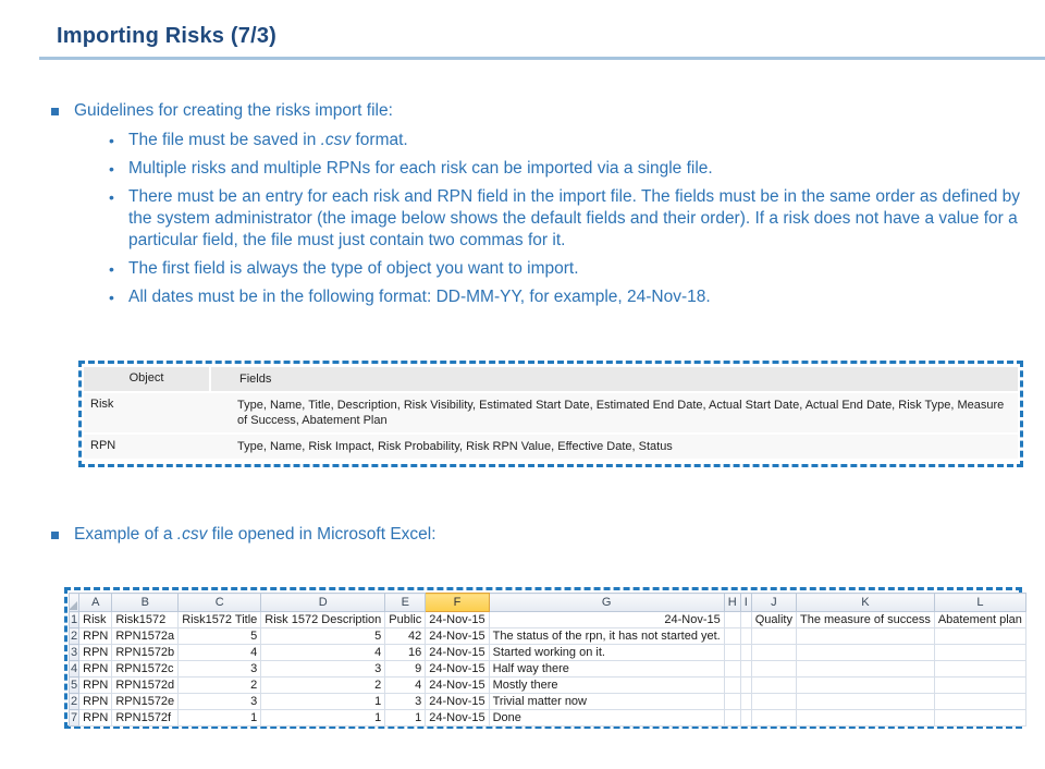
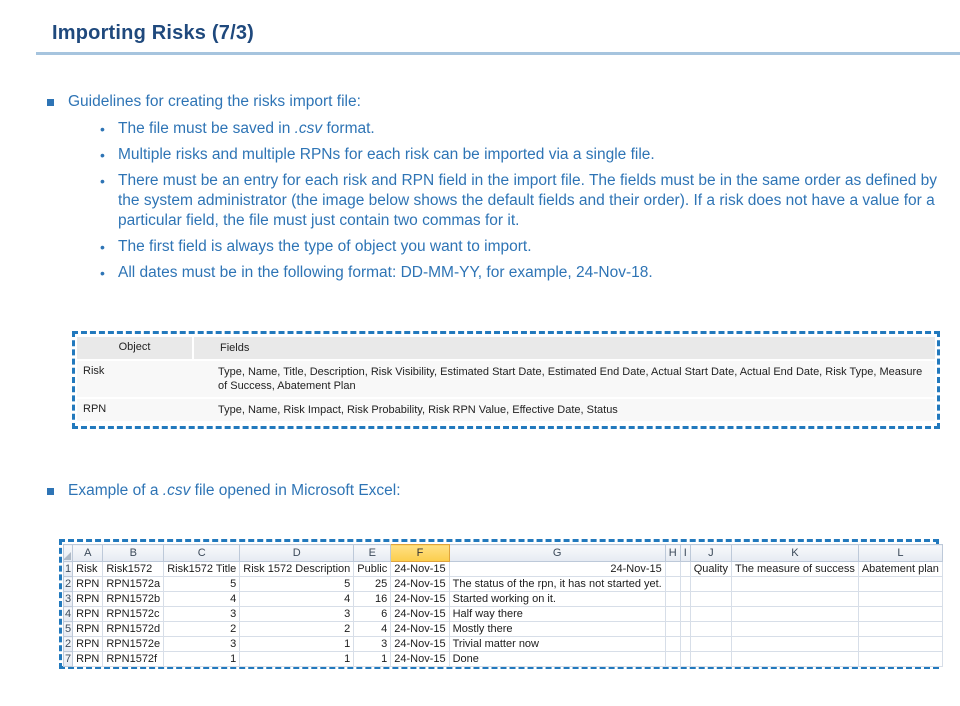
  Importing Risks (7/3)
  Guidelines for creating the risks import file:
  •
  The file must be saved in .csv format.
  •
  Multiple risks and multiple RPNs for each risk can be imported via a single file.
  •
  There must be an entry for each risk and RPN field in the import file. The fields must be in the same order as defined by the system administrator (the image below shows the default fields and their order). If a risk does not have a value for a particular field, the file must just contain two commas for it.
  •
  The first field is always the type of object you want to import.
  •
  All dates must be in the following format: DD-MM-YY, for example, 24-Nov-18.
  Object
  Fields
  Risk
  Type, Name, Title, Description, Risk Visibility, Estimated Start Date, Estimated End Date, Actual Start Date, Actual End Date, Risk Type, Measure of Success, Abatement Plan
  RPN
  Type, Name, Risk Impact, Risk Probability, Risk RPN Value, Effective Date, Status
  Example of a .csv file opened in Microsoft Excel:
  	A	B	C	D	E	F	G	H	I	J	K	L
  1	Risk	Risk1572	Risk1572 Title	Risk 1572 Description	Public	24-Nov-15	24-Nov-15			Quality	The measure of success	Abatement plan
- 2	RPN	RPN1572a	5	5	42	24-Nov-15	The status of the rpn, it has not started yet.
+ 2	RPN	RPN1572a	5	5	25	24-Nov-15	The status of the rpn, it has not started yet.
  3	RPN	RPN1572b	4	4	16	24-Nov-15	Started working on it.
- 4	RPN	RPN1572c	3	3	9	24-Nov-15	Half way there
+ 4	RPN	RPN1572c	3	3	6	24-Nov-15	Half way there
  5	RPN	RPN1572d	2	2	4	24-Nov-15	Mostly there
  2	RPN	RPN1572e	3	1	3	24-Nov-15	Trivial matter now
  7	RPN	RPN1572f	1	1	1	24-Nov-15	Done
